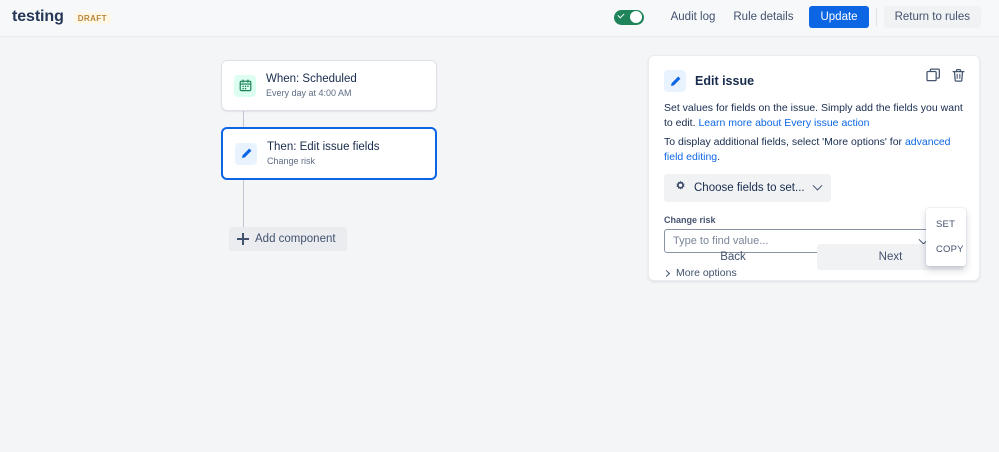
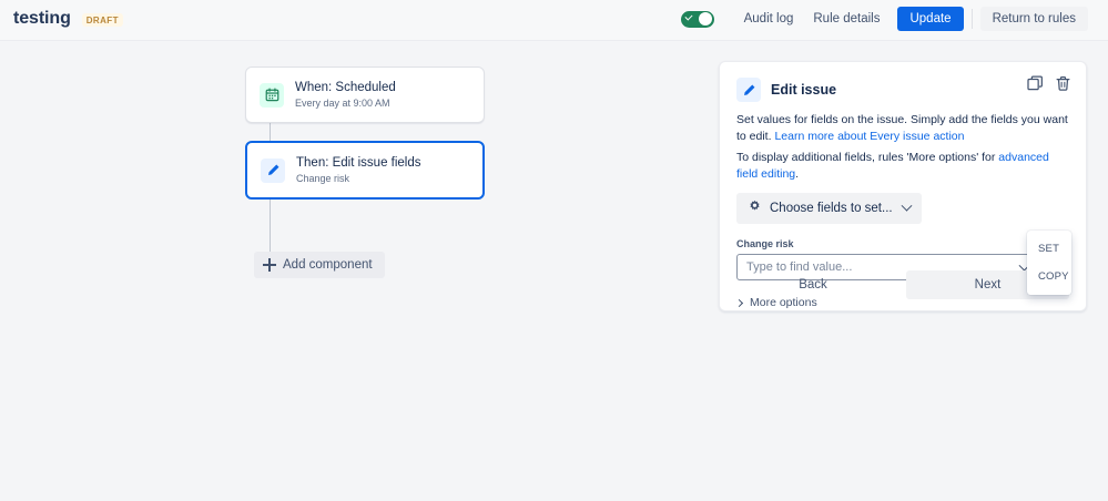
  testing
  DRAFT
  Audit log
  Rule details
  Update
  Return to rules
  When: Scheduled
- Every day at 4:00 AM
+ Every day at 9:00 AM
  Then: Edit issue fields
  Change risk
  Add component
  Edit issue
  Set values for fields on the issue. Simply add the fields you want to edit. Learn more about Every issue action
- To display additional fields, select 'More options' for advanced field editing.
+ To display additional fields, rules 'More options' for advanced field editing.
  Choose fields to set...
  Change risk
  Type to find value...
  More options
  Back
  Next
  SET
  COPY
